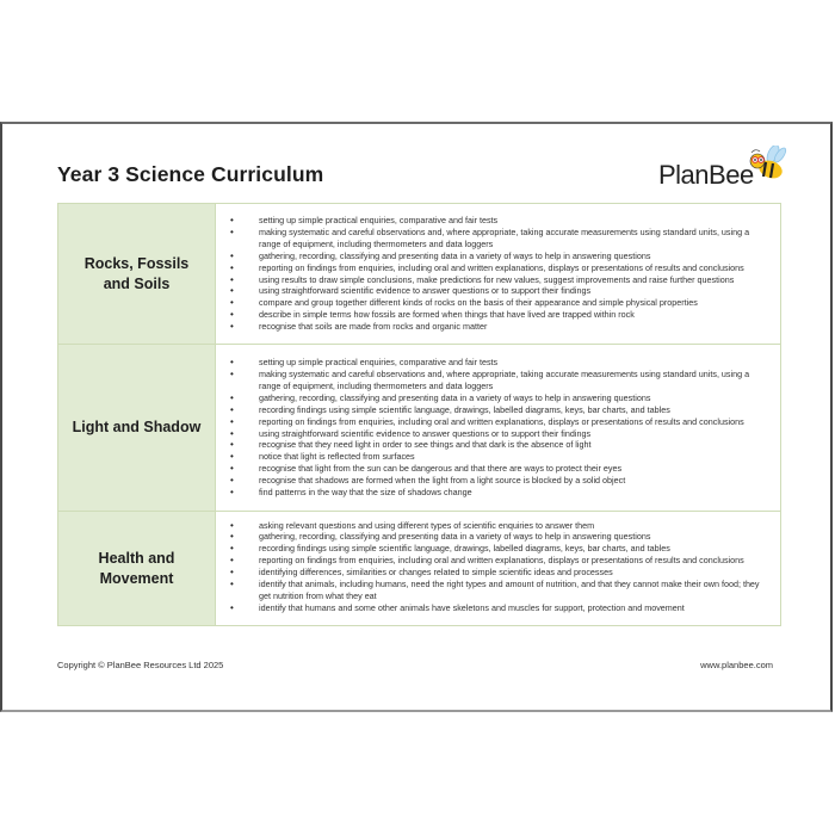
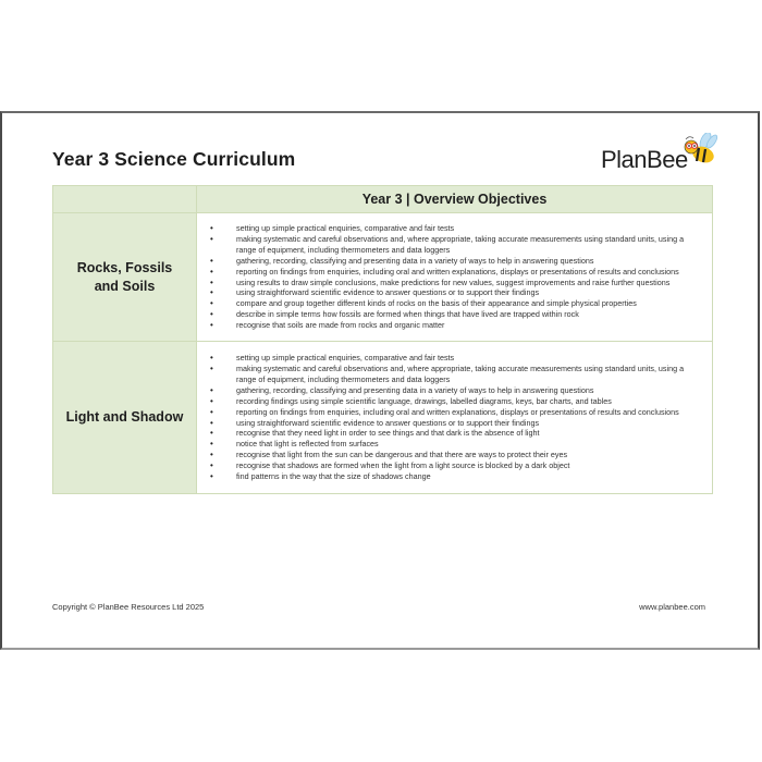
  Year 3 Science Curriculum
  PlanBee
+ 	Year 3 | Overview Objectives
  Rocks, Fossils and Soils	setting up simple practical enquiries, comparative and fair tests making systematic and careful observations and, where appropriate, taking accurate measurements using standard units, using a range of equipment, including thermometers and data loggers gathering, recording, classifying and presenting data in a variety of ways to help in answering questions reporting on findings from enquiries, including oral and written explanations, displays or presentations of results and conclusions using results to draw simple conclusions, make predictions for new values, suggest improvements and raise further questions using straightforward scientific evidence to answer questions or to support their findings compare and group together different kinds of rocks on the basis of their appearance and simple physical properties describe in simple terms how fossils are formed when things that have lived are trapped within rock recognise that soils are made from rocks and organic matter
- Light and Shadow	setting up simple practical enquiries, comparative and fair tests making systematic and careful observations and, where appropriate, taking accurate measurements using standard units, using a range of equipment, including thermometers and data loggers gathering, recording, classifying and presenting data in a variety of ways to help in answering questions recording findings using simple scientific language, drawings, labelled diagrams, keys, bar charts, and tables reporting on findings from enquiries, including oral and written explanations, displays or presentations of results and conclusions using straightforward scientific evidence to answer questions or to support their findings recognise that they need light in order to see things and that dark is the absence of light notice that light is reflected from surfaces recognise that light from the sun can be dangerous and that there are ways to protect their eyes recognise that shadows are formed when the light from a light source is blocked by a solid object find patterns in the way that the size of shadows change
+ Light and Shadow	setting up simple practical enquiries, comparative and fair tests making systematic and careful observations and, where appropriate, taking accurate measurements using standard units, using a range of equipment, including thermometers and data loggers gathering, recording, classifying and presenting data in a variety of ways to help in answering questions recording findings using simple scientific language, drawings, labelled diagrams, keys, bar charts, and tables reporting on findings from enquiries, including oral and written explanations, displays or presentations of results and conclusions using straightforward scientific evidence to answer questions or to support their findings recognise that they need light in order to see things and that dark is the absence of light notice that light is reflected from surfaces recognise that light from the sun can be dangerous and that there are ways to protect their eyes recognise that shadows are formed when the light from a light source is blocked by a dark object find patterns in the way that the size of shadows change
- Health and Movement	asking relevant questions and using different types of scientific enquiries to answer them gathering, recording, classifying and presenting data in a variety of ways to help in answering questions recording findings using simple scientific language, drawings, labelled diagrams, keys, bar charts, and tables reporting on findings from enquiries, including oral and written explanations, displays or presentations of results and conclusions identifying differences, similarities or changes related to simple scientific ideas and processes identify that animals, including humans, need the right types and amount of nutrition, and that they cannot make their own food; they get nutrition from what they eat identify that humans and some other animals have skeletons and muscles for support, protection and movement
  Copyright © PlanBee Resources Ltd 2025
  www.planbee.com
